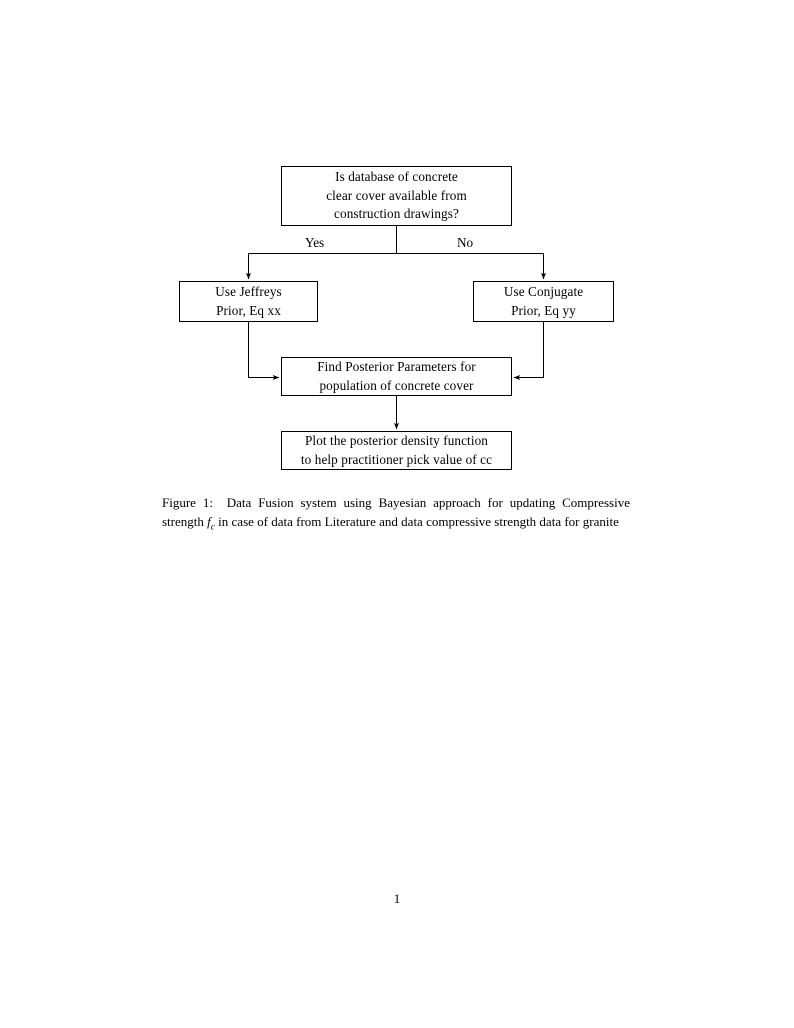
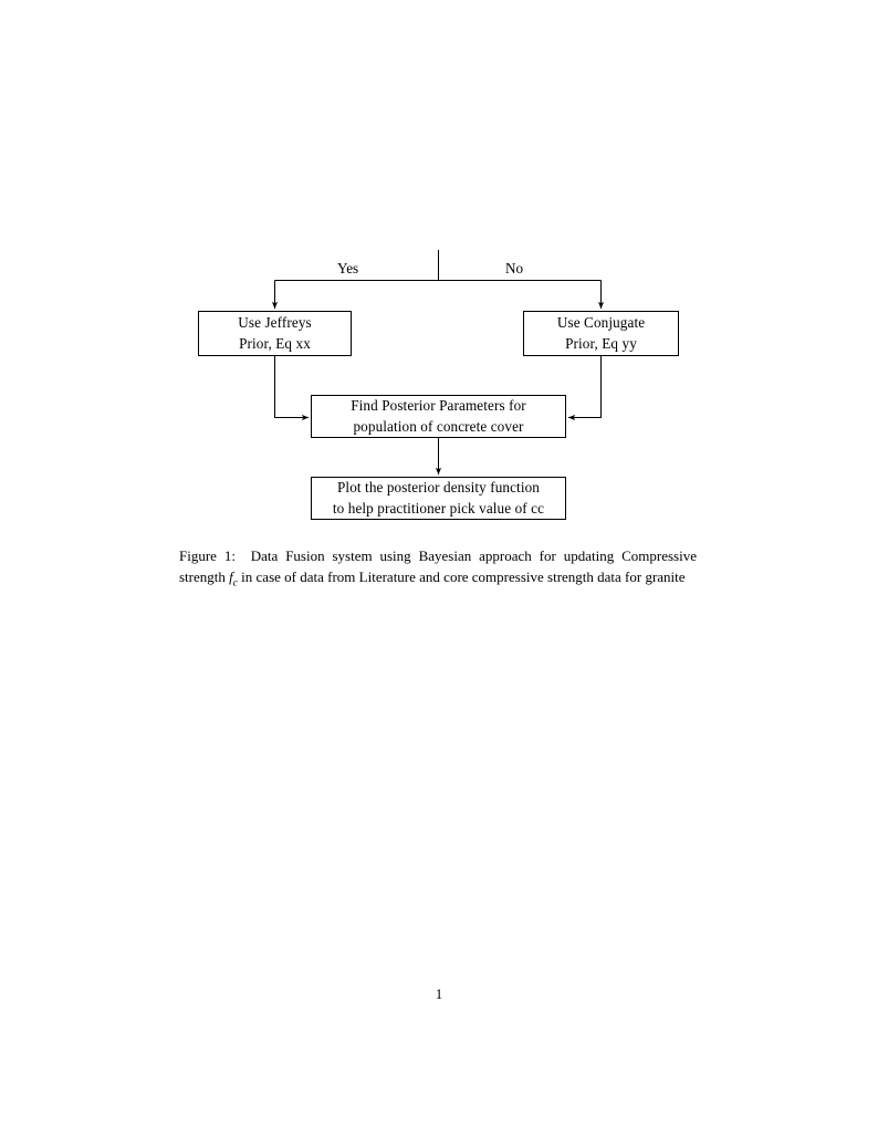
- Is database of concrete
- clear cover available from
- construction drawings?
  Use Jeffreys
  Prior, Eq xx
  Use Conjugate
  Prior, Eq yy
  Find Posterior Parameters for
  population of concrete cover
  Plot the posterior density function
  to help practitioner pick value of cc
  Yes
  No
- Figure 1: Data Fusion system using Bayesian approach for updating Compressive strength fc in case of data from Literature and data compressive strength data for granite
+ Figure 1: Data Fusion system using Bayesian approach for updating Compressive strength fc in case of data from Literature and core compressive strength data for granite
  1
